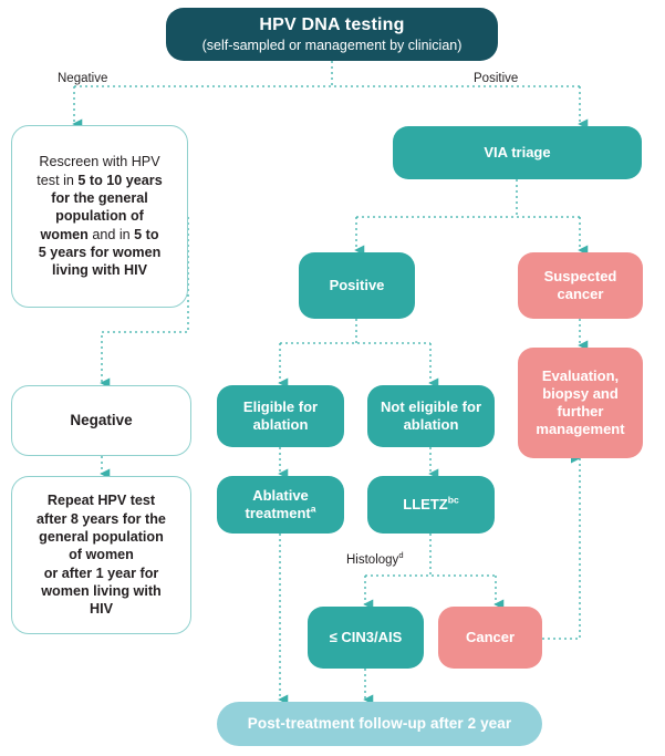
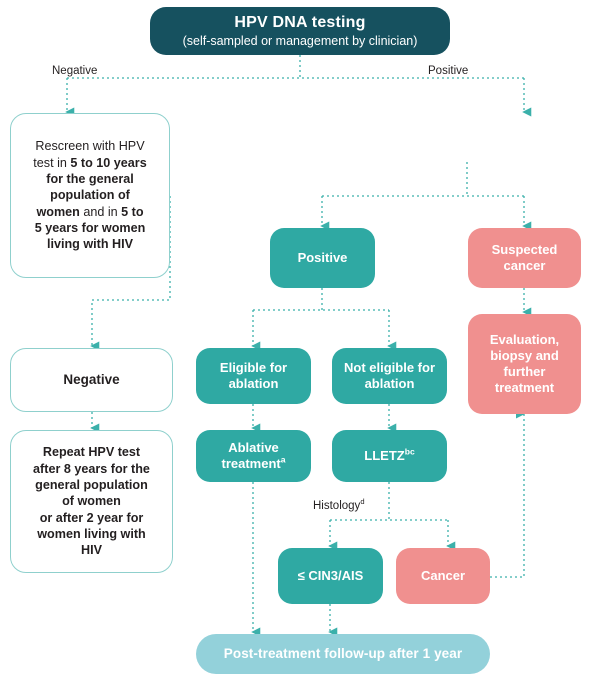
  HPV DNA testing
  (self-sampled or management by clinician)
  Negative
  Positive
  Rescreen with HPV
  test in 5 to 10 years
  for the general
  population of
  women and in 5 to
  5 years for women
  living with HIV
- VIA triage
  Positive
  Suspected cancer
- Evaluation, biopsy and further management
+ Evaluation, biopsy and further treatment
  Negative
  Repeat HPV test
  after 8 years for the
  general population
  of women
- or after 1 year for
+ or after 2 year for
  women living with
  HIV
  Eligible for ablation
  Not eligible for ablation
  Ablative treatmenta
  LLETZbc
  Histologyd
  ≤ CIN3/AIS
  Cancer
- Post-treatment follow-up after 2 year
+ Post-treatment follow-up after 1 year
